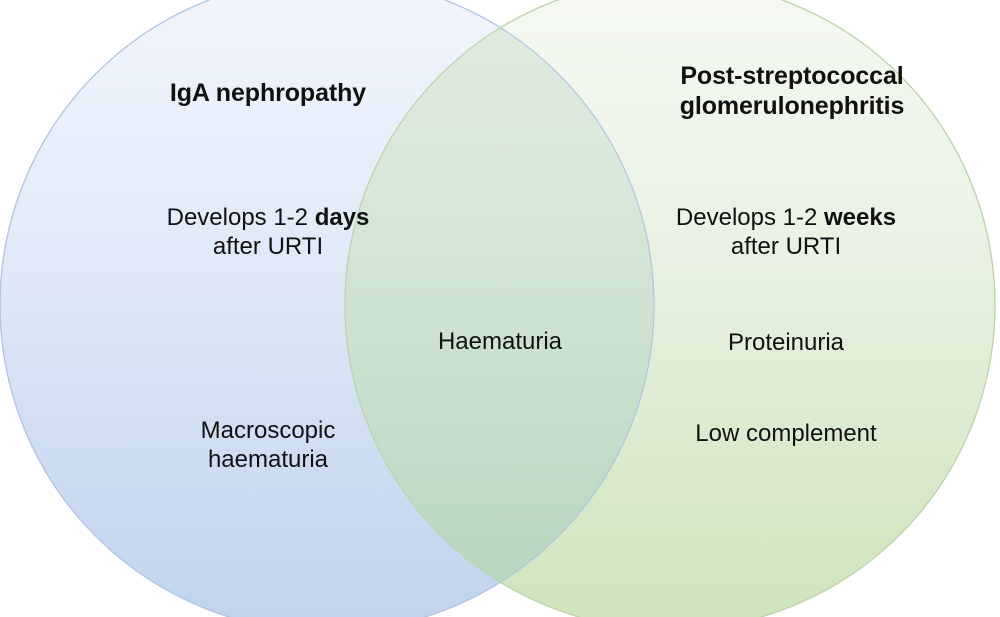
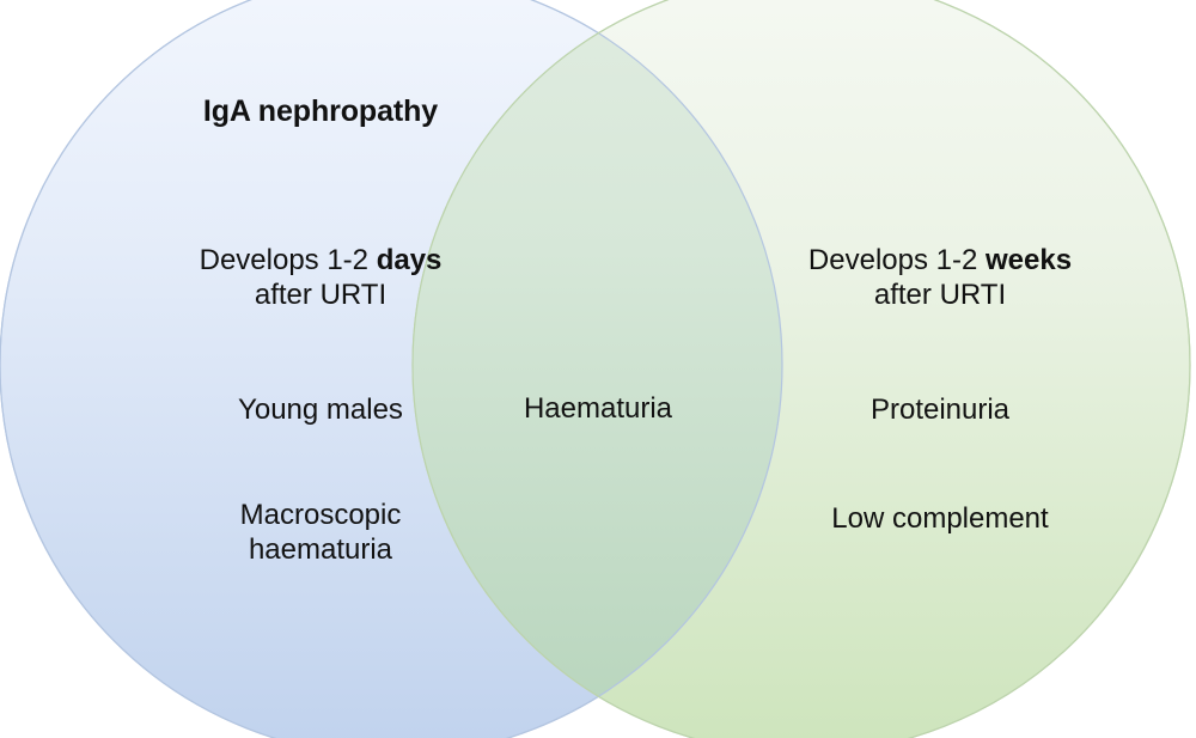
  IgA nephropathy
  Develops 1-2 days
  after URTI
+ Young males
  Macroscopic
  haematuria
  Haematuria
- Post-streptococcal
- glomerulonephritis
  Develops 1-2 weeks
  after URTI
  Proteinuria
  Low complement
